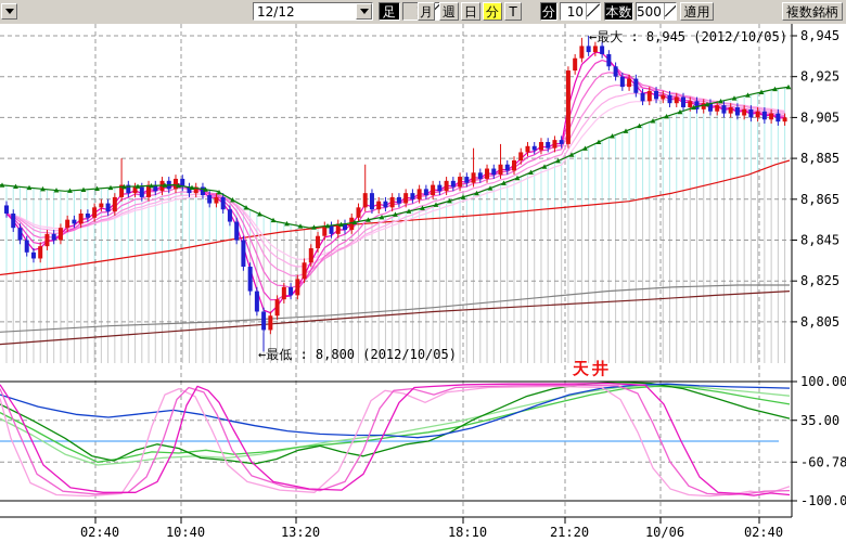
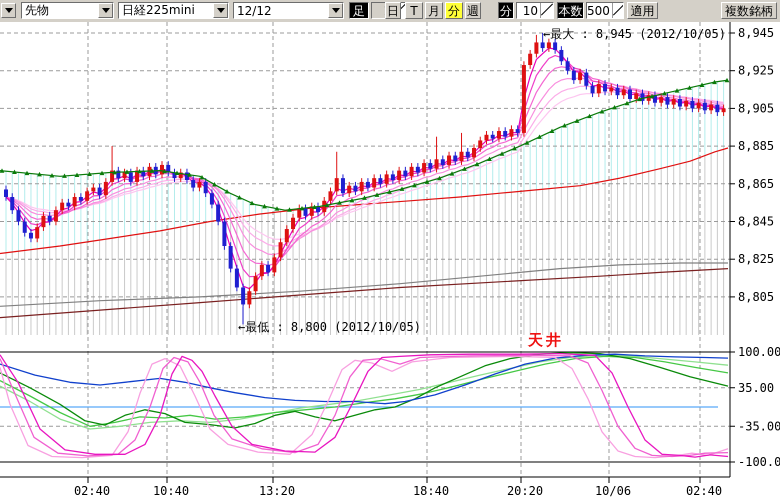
+ 先物
+ 日経225mini
  12/12
  足
- 月
+ 日
- 週
+ T
- 日
+ 月
  分
- T
+ 週
  分
  10
  本数
  500
  適用
  複数銘柄
  8,945
  8,925
  8,905
  8,885
  8,865
  8,845
  8,825
  8,805
  100.00
  35.00
- -60.78
+ -35.00
  -100.0
  02:40
  10:40
  13:20
- 18:10
+ 18:40
- 21:20
+ 20:20
  10/06
  02:40
  ←最大 : 8,945 (2012/10/05)
  ←最低 : 8,800 (2012/10/05)
  天井
